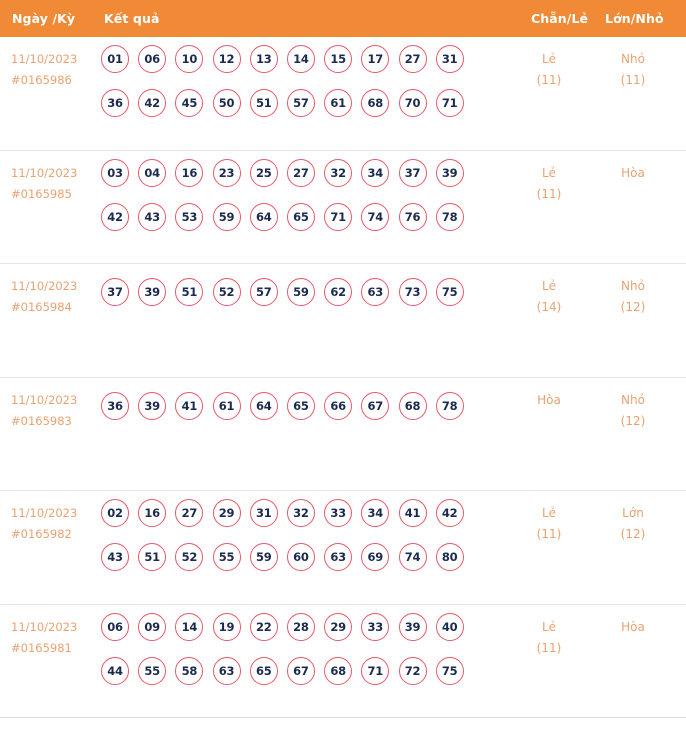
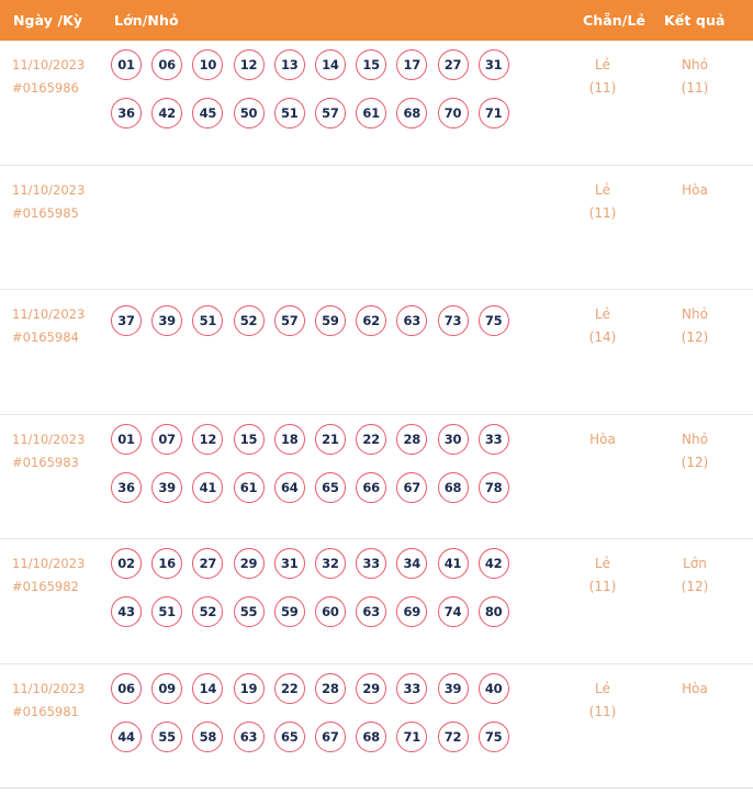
  Ngày /Kỳ
- Kết quả
+ Lớn/Nhỏ
  Chẵn/Lẻ
- Lớn/Nhỏ
+ Kết quả
  11/10/2023
  #0165986
  01 06 10 12 13 14 15 17 27 31
  36 42 45 50 51 57 61 68 70 71
  Lẻ
  (11)
  Nhỏ
  (11)
  11/10/2023
  #0165985
- 03 04 16 23 25 27 32 34 37 39
- 42 43 53 59 64 65 71 74 76 78
  Lẻ
  (11)
  Hòa
  11/10/2023
  #0165984
  37 39 51 52 57 59 62 63 73 75
  Lẻ
  (14)
  Nhỏ
  (12)
  11/10/2023
  #0165983
+ 01 07 12 15 18 21 22 28 30 33
  36 39 41 61 64 65 66 67 68 78
  Hòa
  Nhỏ
  (12)
  11/10/2023
  #0165982
  02 16 27 29 31 32 33 34 41 42
  43 51 52 55 59 60 63 69 74 80
  Lẻ
  (11)
  Lớn
  (12)
  11/10/2023
  #0165981
  06 09 14 19 22 28 29 33 39 40
  44 55 58 63 65 67 68 71 72 75
  Lẻ
  (11)
  Hòa
